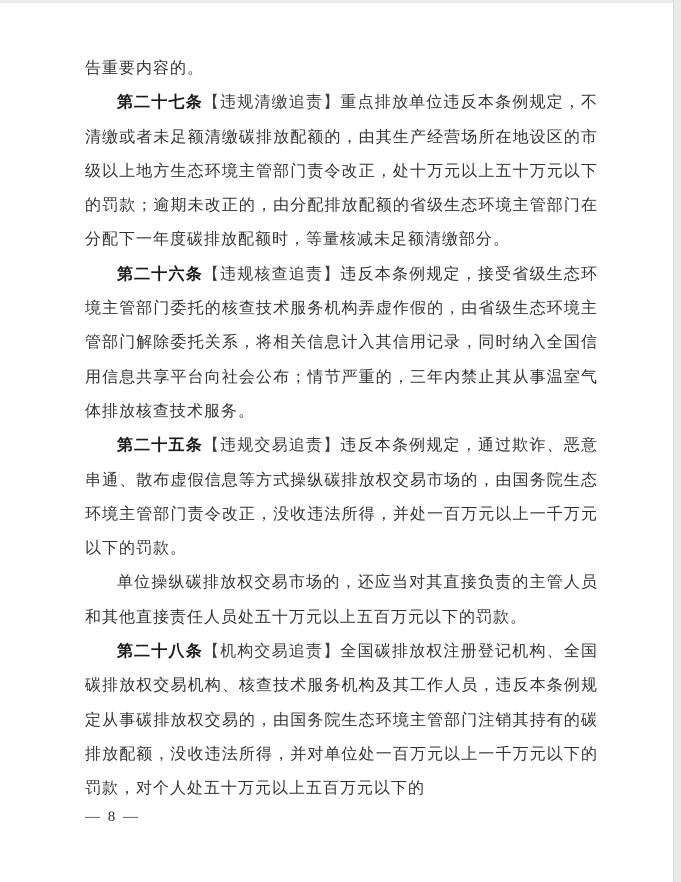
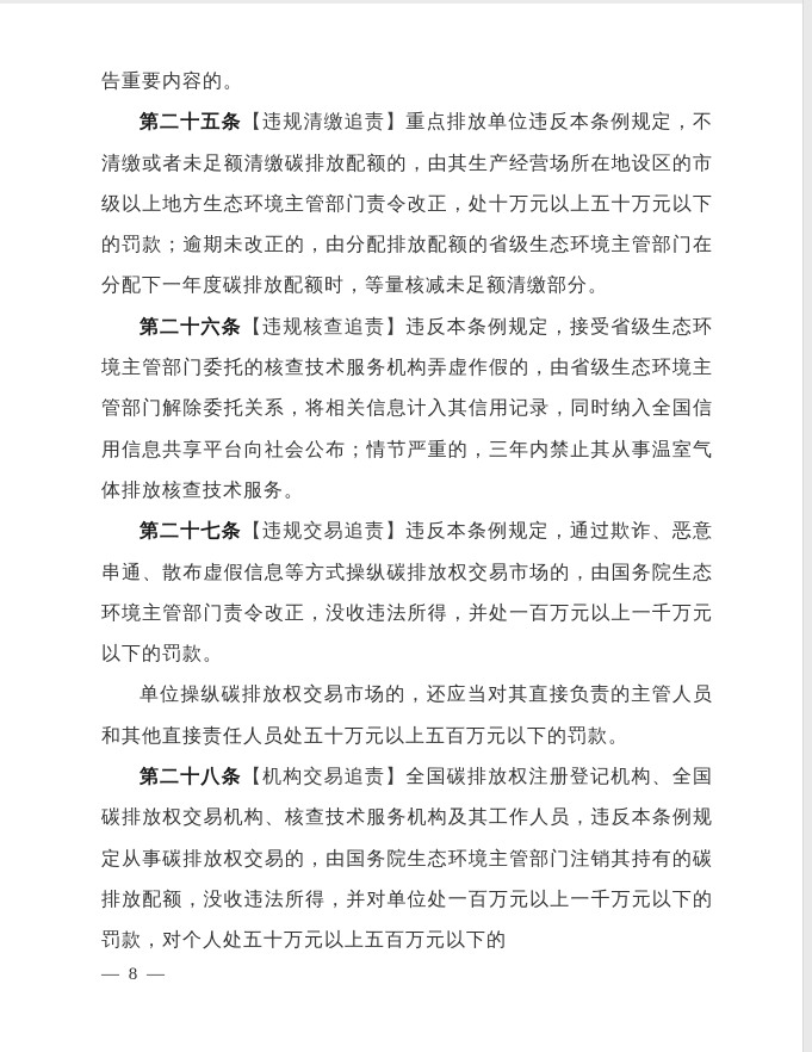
  告重要内容的。
- 第二十七条【违规清缴追责】重点排放单位违反本条例规定，不清缴或者未足额清缴碳排放配额的，由其生产经营场所在地设区的市级以上地方生态环境主管部门责令改正，处十万元以上五十万元以下的罚款；逾期未改正的，由分配排放配额的省级生态环境主管部门在分配下一年度碳排放配额时，等量核减未足额清缴部分。
+ 第二十五条【违规清缴追责】重点排放单位违反本条例规定，不清缴或者未足额清缴碳排放配额的，由其生产经营场所在地设区的市级以上地方生态环境主管部门责令改正，处十万元以上五十万元以下的罚款；逾期未改正的，由分配排放配额的省级生态环境主管部门在分配下一年度碳排放配额时，等量核减未足额清缴部分。
  第二十六条【违规核查追责】违反本条例规定，接受省级生态环境主管部门委托的核查技术服务机构弄虚作假的，由省级生态环境主管部门解除委托关系，将相关信息计入其信用记录，同时纳入全国信用信息共享平台向社会公布；情节严重的，三年内禁止其从事温室气体排放核查技术服务。
- 第二十五条【违规交易追责】违反本条例规定，通过欺诈、恶意串通、散布虚假信息等方式操纵碳排放权交易市场的，由国务院生态环境主管部门责令改正，没收违法所得，并处一百万元以上一千万元以下的罚款。
+ 第二十七条【违规交易追责】违反本条例规定，通过欺诈、恶意串通、散布虚假信息等方式操纵碳排放权交易市场的，由国务院生态环境主管部门责令改正，没收违法所得，并处一百万元以上一千万元以下的罚款。
  单位操纵碳排放权交易市场的，还应当对其直接负责的主管人员和其他直接责任人员处五十万元以上五百万元以下的罚款。
  第二十八条【机构交易追责】全国碳排放权注册登记机构、全国碳排放权交易机构、核查技术服务机构及其工作人员，违反本条例规定从事碳排放权交易的，由国务院生态环境主管部门注销其持有的碳排放配额，没收违法所得，并对单位处一百万元以上一千万元以下的罚款，对个人处五十万元以上五百万元以下的
  — 8 —
